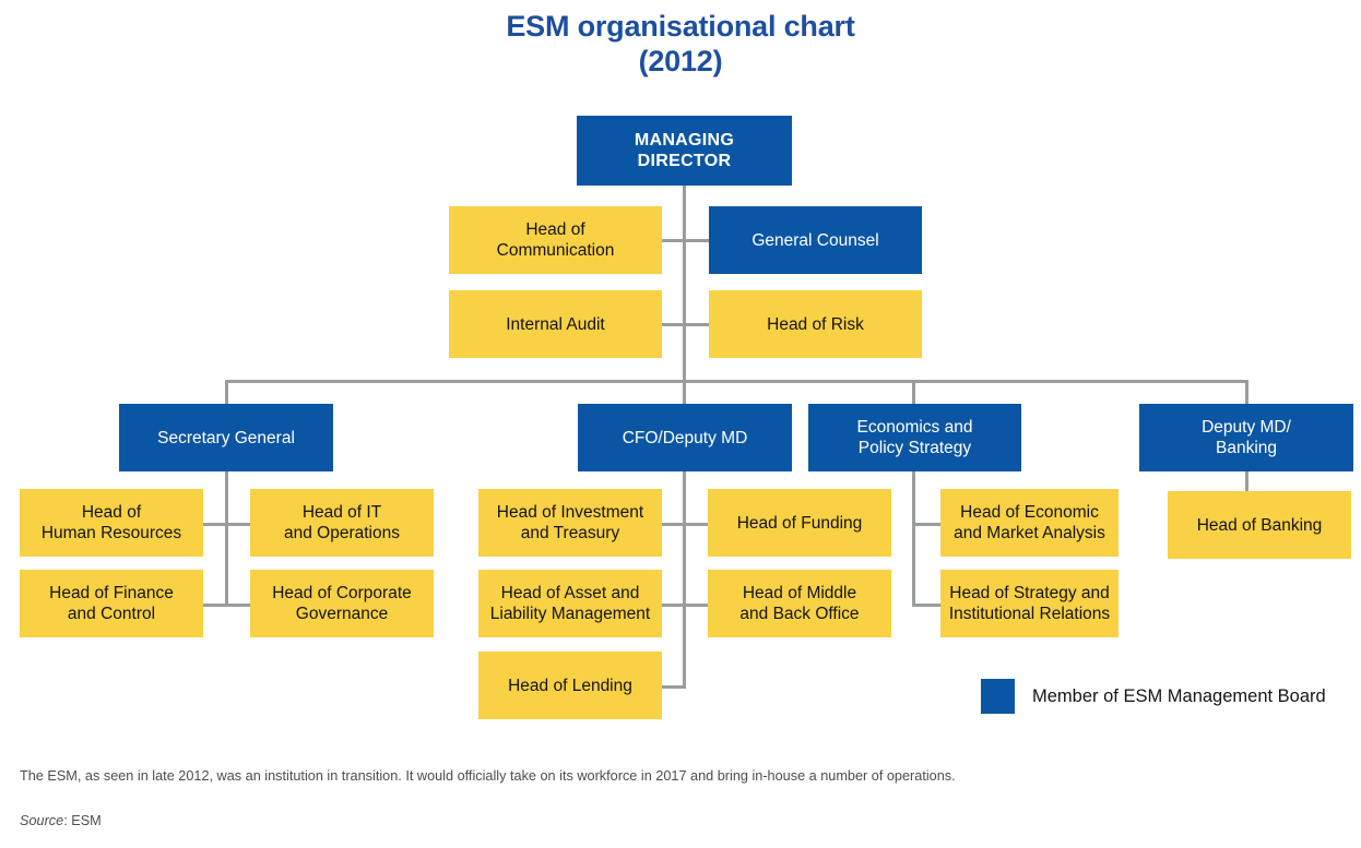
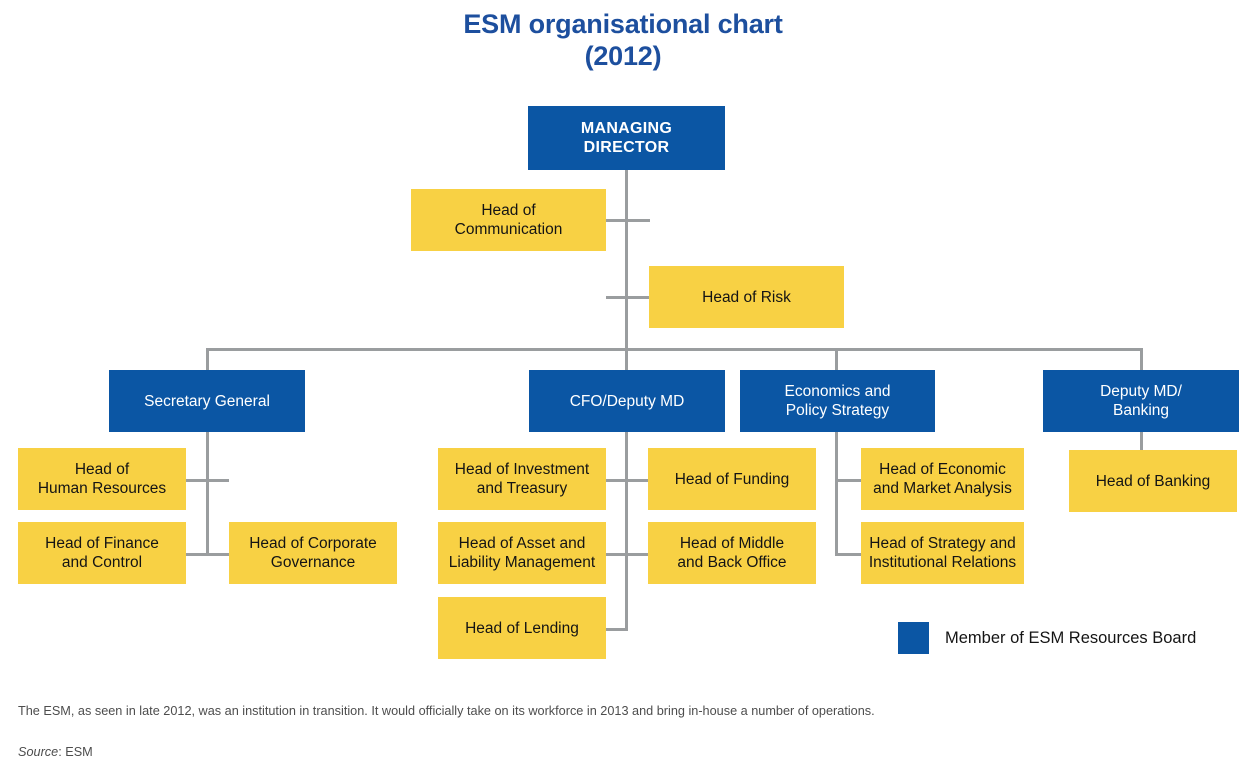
  ESM organisational chart
  (2012)
  MANAGING
  DIRECTOR
  Head of
  Communication
- General Counsel
- Internal Audit
  Head of Risk
  Secretary General
  CFO/Deputy MD
  Economics and
  Policy Strategy
  Deputy MD/
  Banking
  Head of
  Human Resources
- Head of IT
- and Operations
  Head of Finance
  and Control
  Head of Corporate
  Governance
  Head of Investment
  and Treasury
  Head of Funding
  Head of Asset and
  Liability Management
  Head of Middle
  and Back Office
  Head of Lending
  Head of Economic
  and Market Analysis
  Head of Strategy and
  Institutional Relations
  Head of Banking
- Member of ESM Management Board
+ Member of ESM Resources Board
- The ESM, as seen in late 2012, was an institution in transition. It would officially take on its workforce in 2017 and bring in-house a number of operations.
+ The ESM, as seen in late 2012, was an institution in transition. It would officially take on its workforce in 2013 and bring in-house a number of operations.
  Source: ESM
